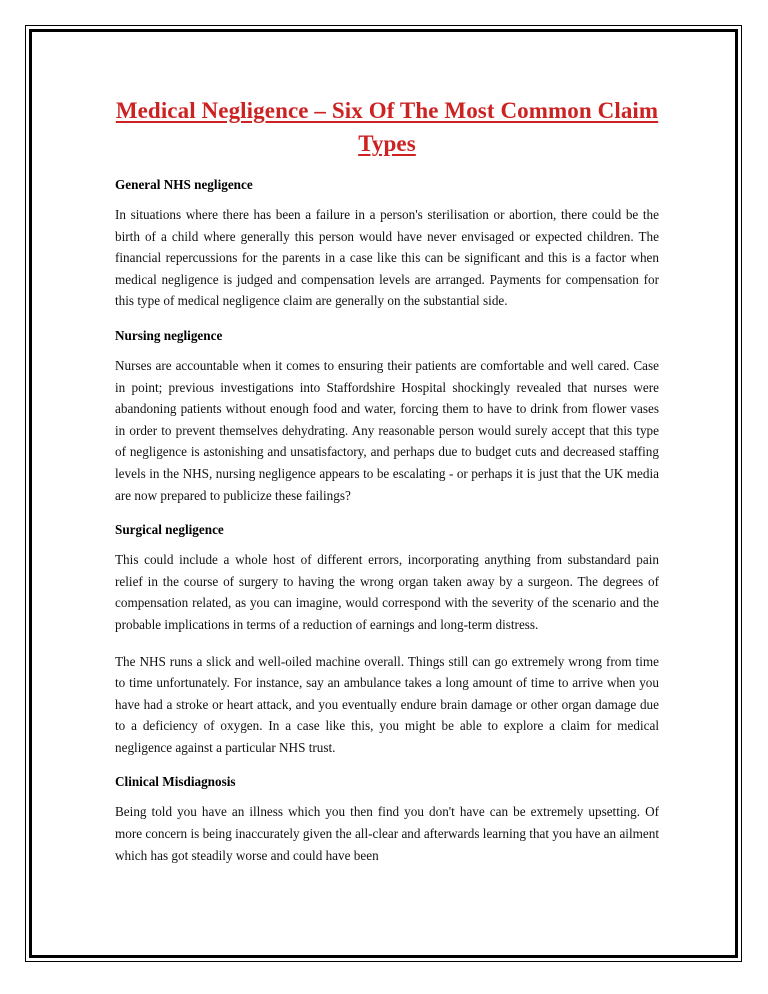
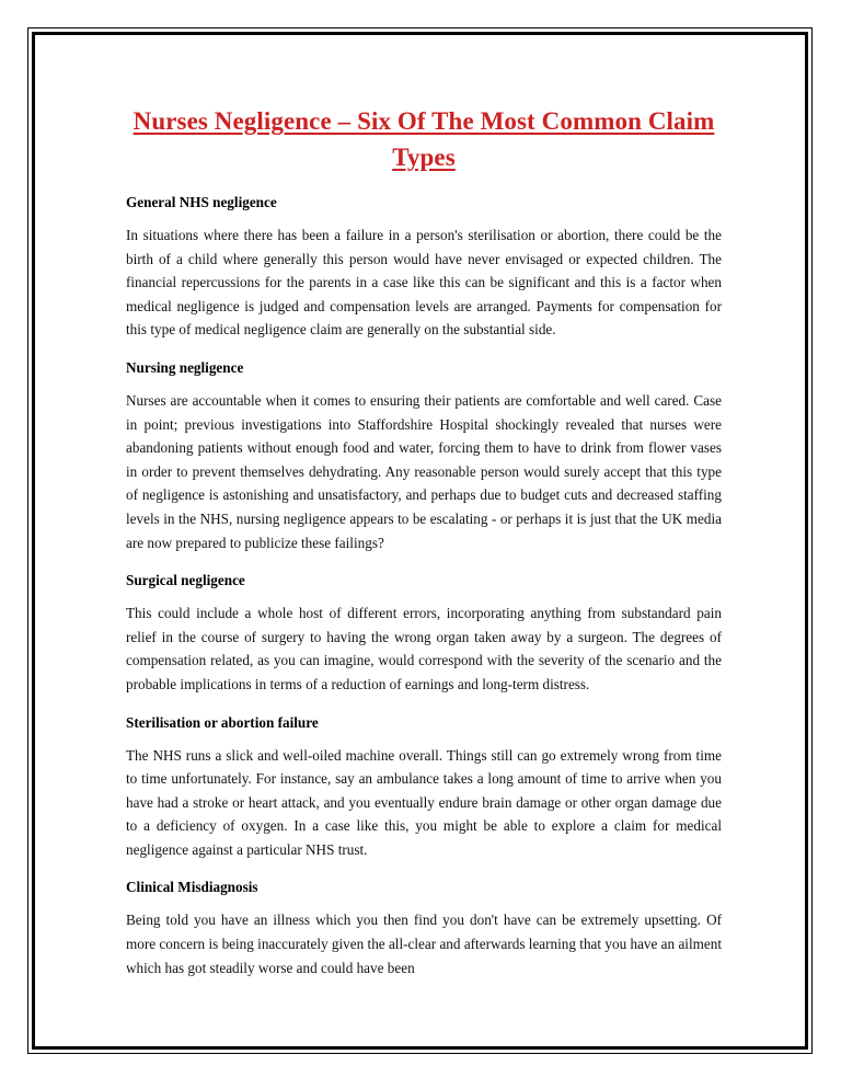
- Medical Negligence – Six Of The Most Common Claim Types
+ Nurses Negligence – Six Of The Most Common Claim Types
  General NHS negligence
  In situations where there has been a failure in a person's sterilisation or abortion, there could be the birth of a child where generally this person would have never envisaged or expected children. The financial repercussions for the parents in a case like this can be significant and this is a factor when medical negligence is judged and compensation levels are arranged. Payments for compensation for this type of medical negligence claim are generally on the substantial side.
  Nursing negligence
  Nurses are accountable when it comes to ensuring their patients are comfortable and well cared. Case in point; previous investigations into Staffordshire Hospital shockingly revealed that nurses were abandoning patients without enough food and water, forcing them to have to drink from flower vases in order to prevent themselves dehydrating. Any reasonable person would surely accept that this type of negligence is astonishing and unsatisfactory, and perhaps due to budget cuts and decreased staffing levels in the NHS, nursing negligence appears to be escalating - or perhaps it is just that the UK media are now prepared to publicize these failings?
  Surgical negligence
  This could include a whole host of different errors, incorporating anything from substandard pain relief in the course of surgery to having the wrong organ taken away by a surgeon. The degrees of compensation related, as you can imagine, would correspond with the severity of the scenario and the probable implications in terms of a reduction of earnings and long-term distress.
+ Sterilisation or abortion failure
  The NHS runs a slick and well-oiled machine overall. Things still can go extremely wrong from time to time unfortunately. For instance, say an ambulance takes a long amount of time to arrive when you have had a stroke or heart attack, and you eventually endure brain damage or other organ damage due to a deficiency of oxygen. In a case like this, you might be able to explore a claim for medical negligence against a particular NHS trust.
  Clinical Misdiagnosis
  Being told you have an illness which you then find you don't have can be extremely upsetting. Of more concern is being inaccurately given the all-clear and afterwards learning that you have an ailment which has got steadily worse and could have been
